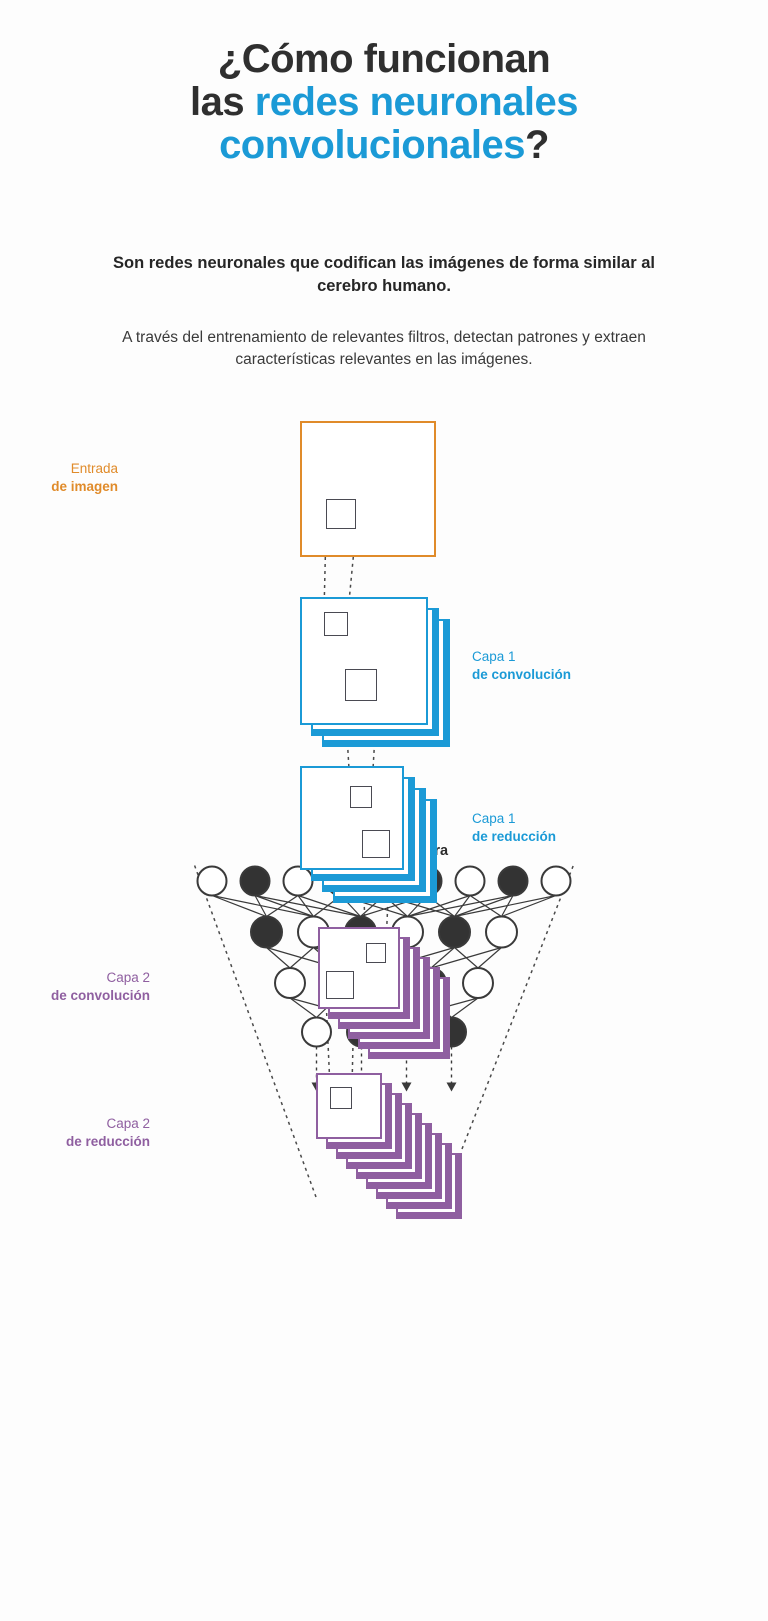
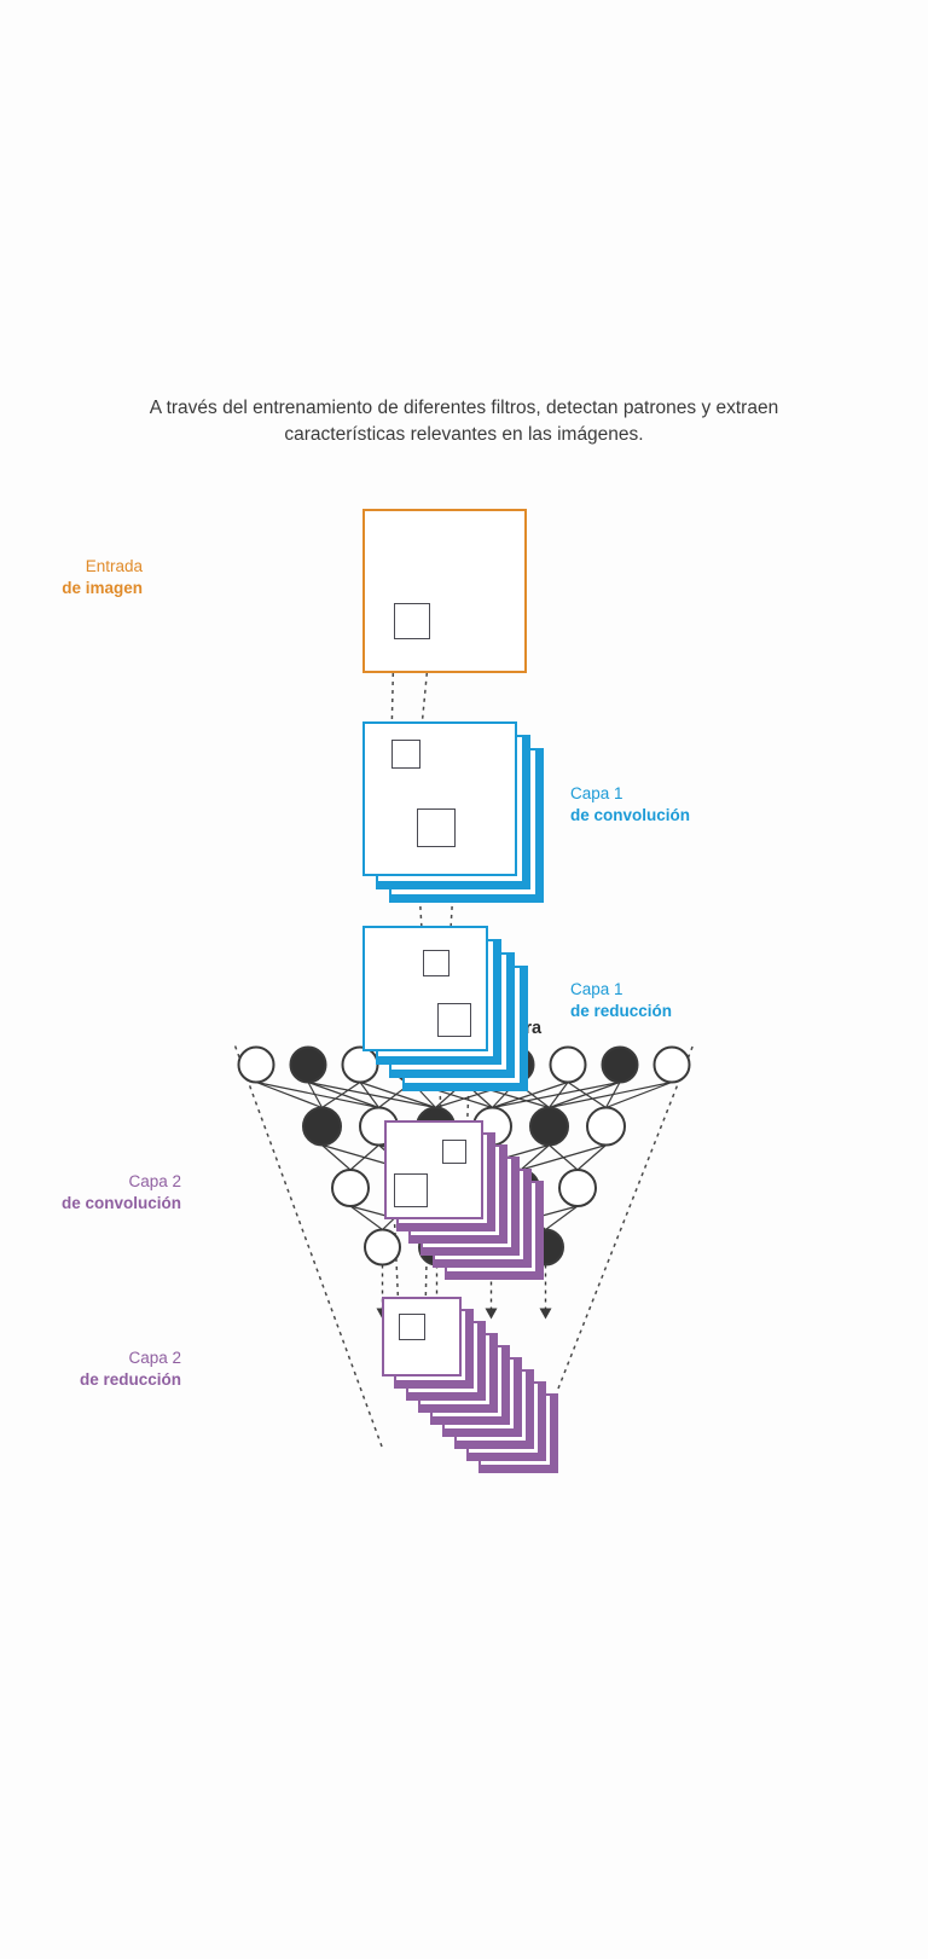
- ¿Cómo funcionan
- las redes neuronales
- convolucionales?
- Son redes neuronales que codifican las imágenes de forma similar al cerebro humano.
- A través del entrenamiento de relevantes filtros, detectan patrones y extraen características relevantes en las imágenes.
+ A través del entrenamiento de diferentes filtros, detectan patrones y extraen características relevantes en las imágenes.
  Entrada
  de imagen
  Capa 1
  de convolución
  Capa 1
  de reducción
  Capa 2
  de convolución
  Capa 2
  de reducción
